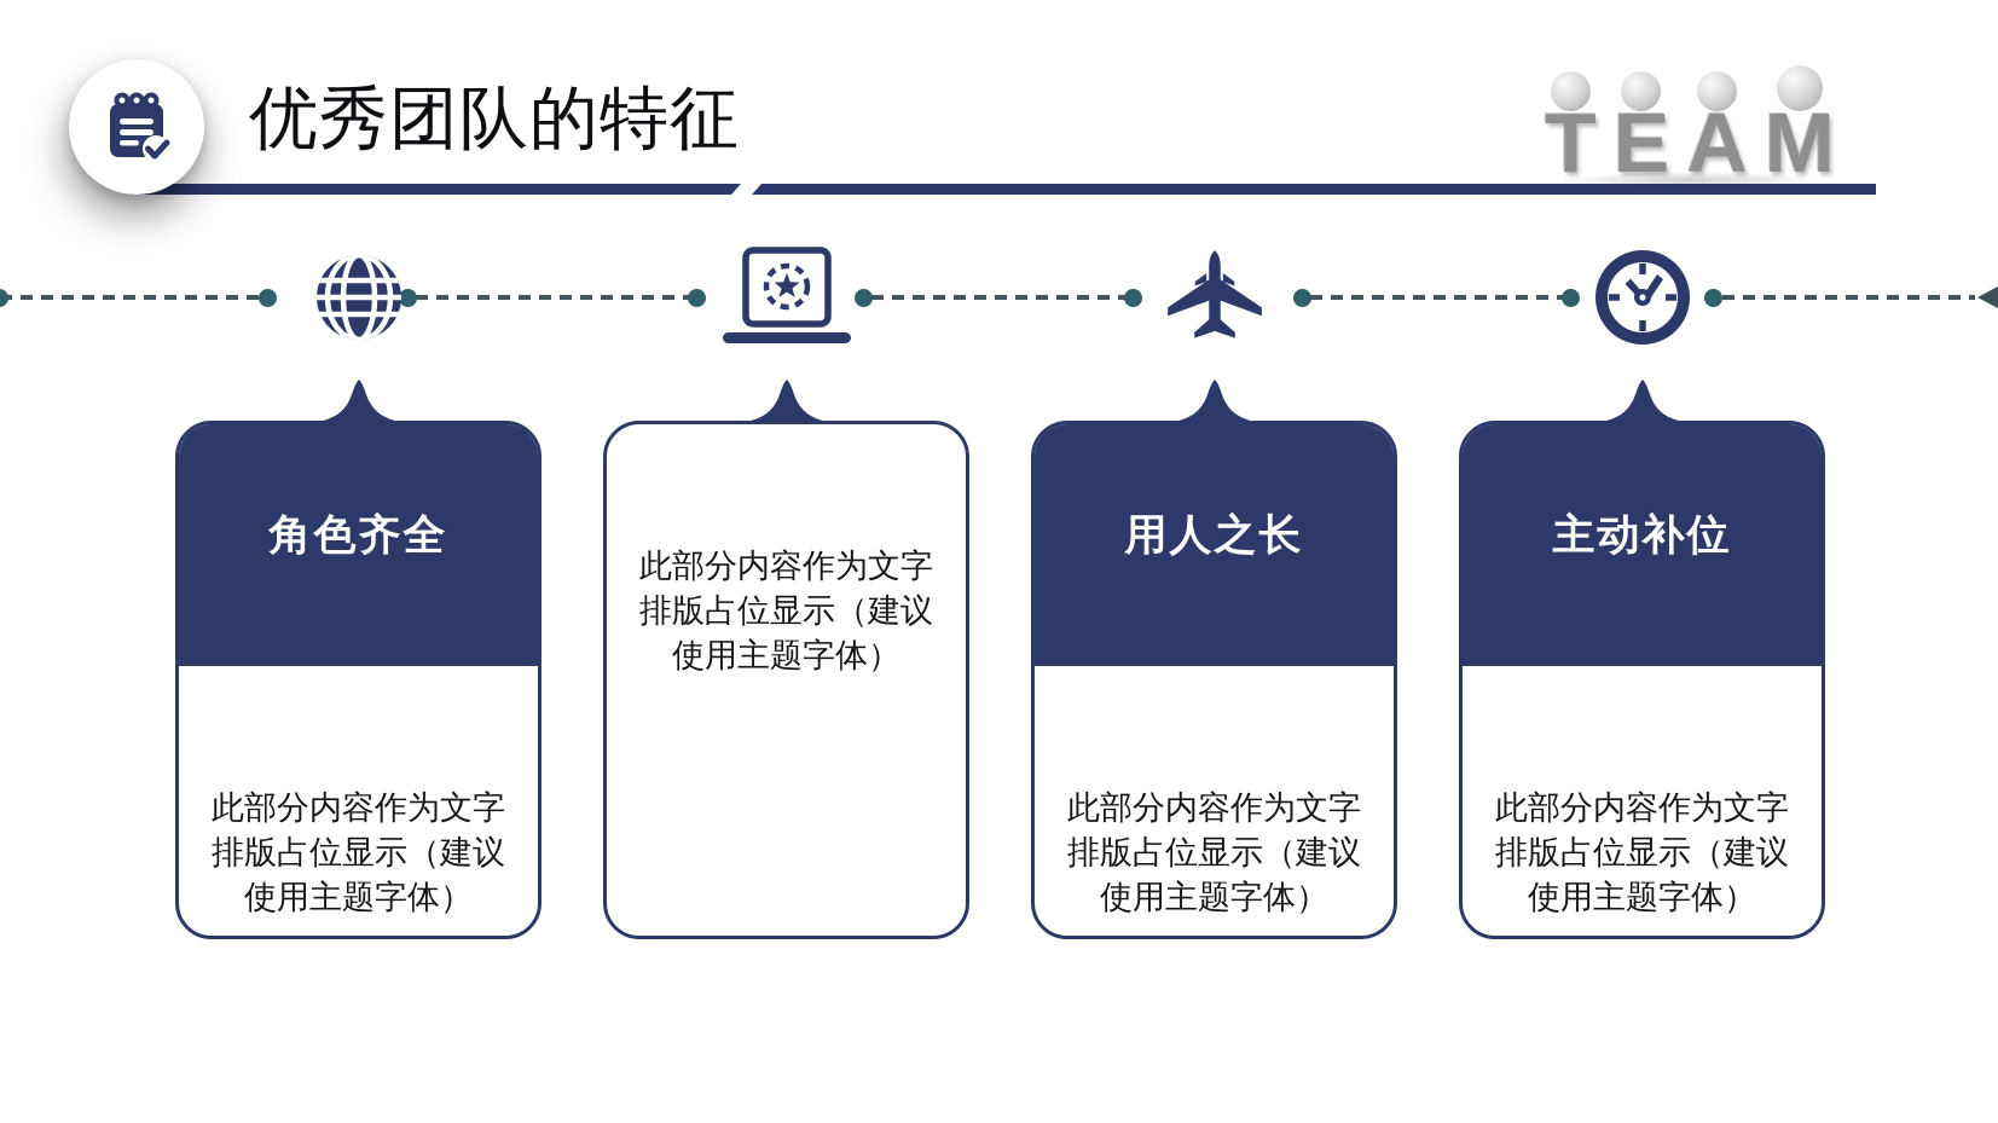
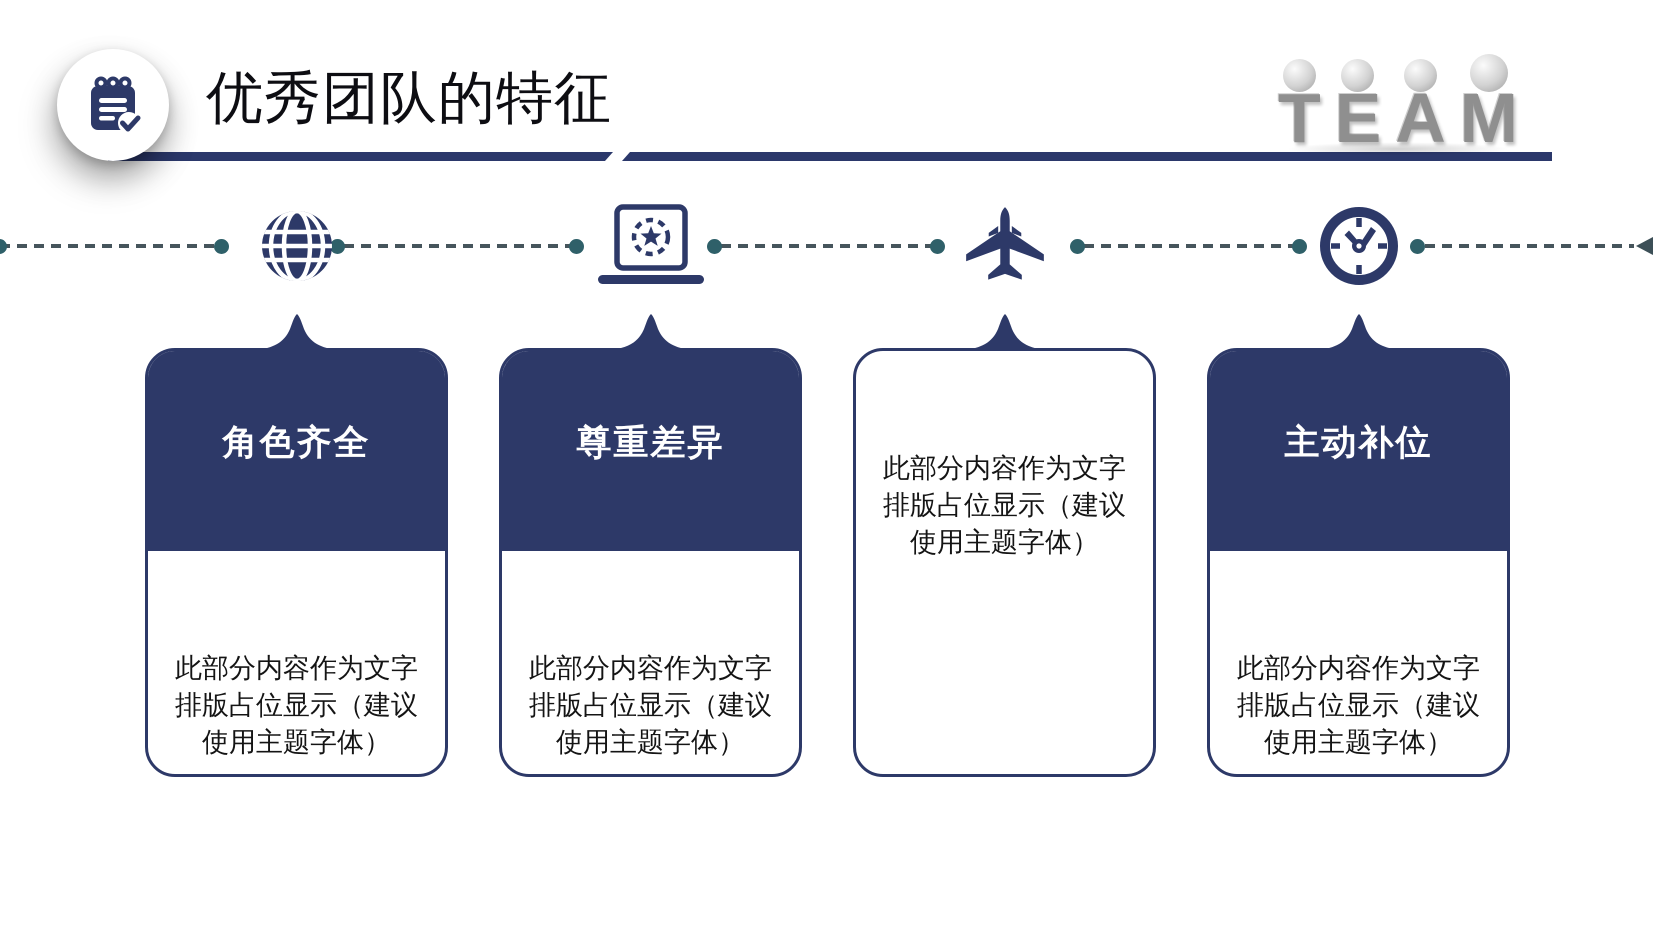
  优秀团队的特征
  T
  E
  A
  M
  角色齐全
  此部分内容作为文字排版占位显示（建议使用主题字体）
+ 尊重差异
  此部分内容作为文字排版占位显示（建议使用主题字体）
- 用人之长
  此部分内容作为文字排版占位显示（建议使用主题字体）
  主动补位
  此部分内容作为文字排版占位显示（建议使用主题字体）
